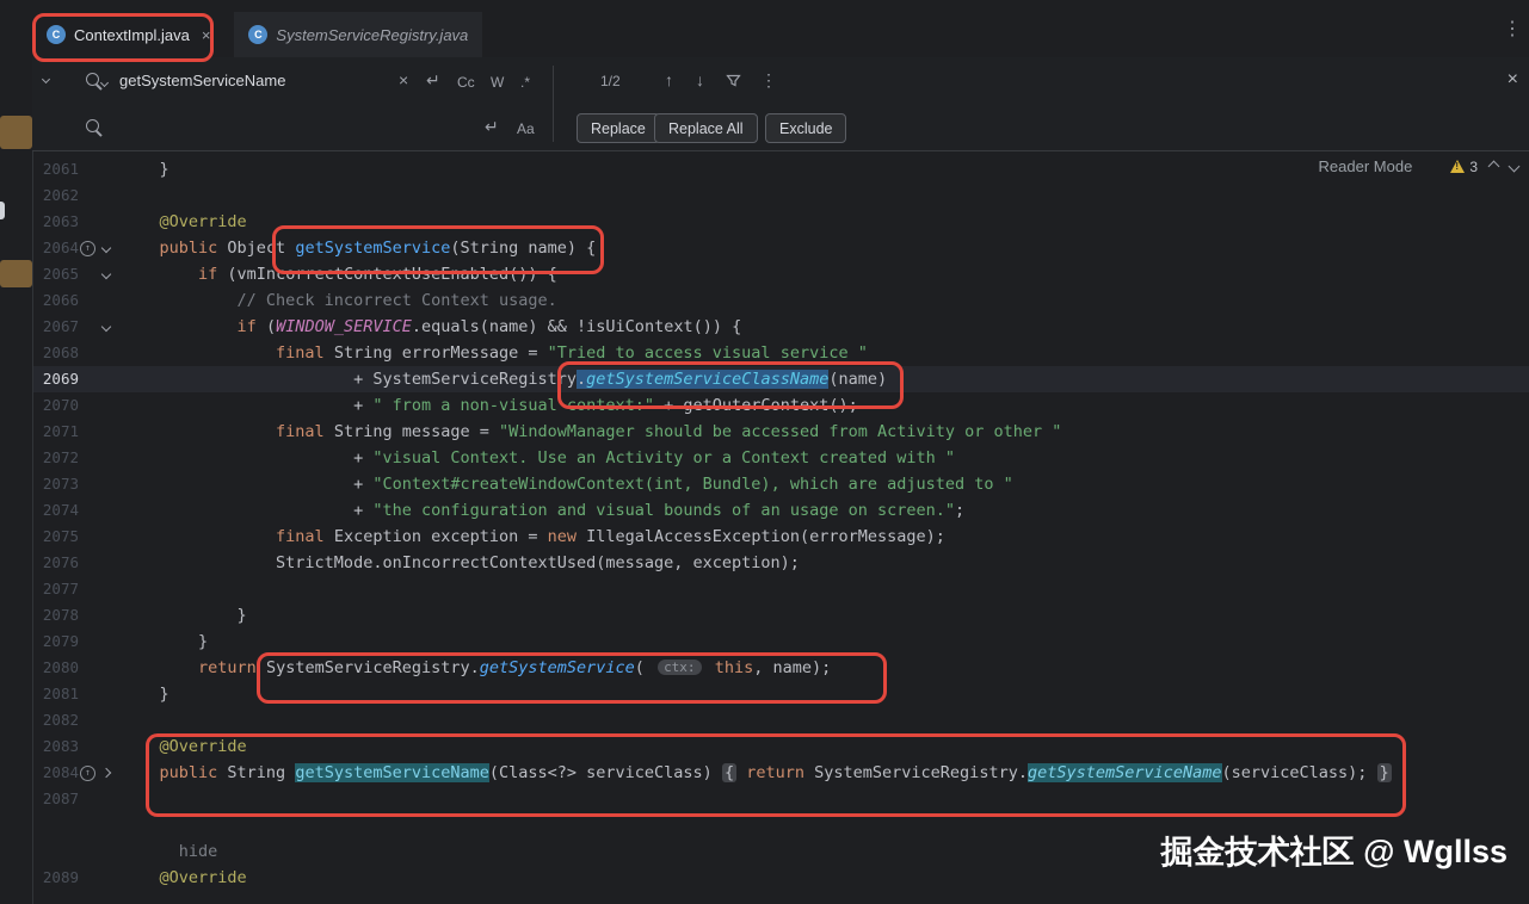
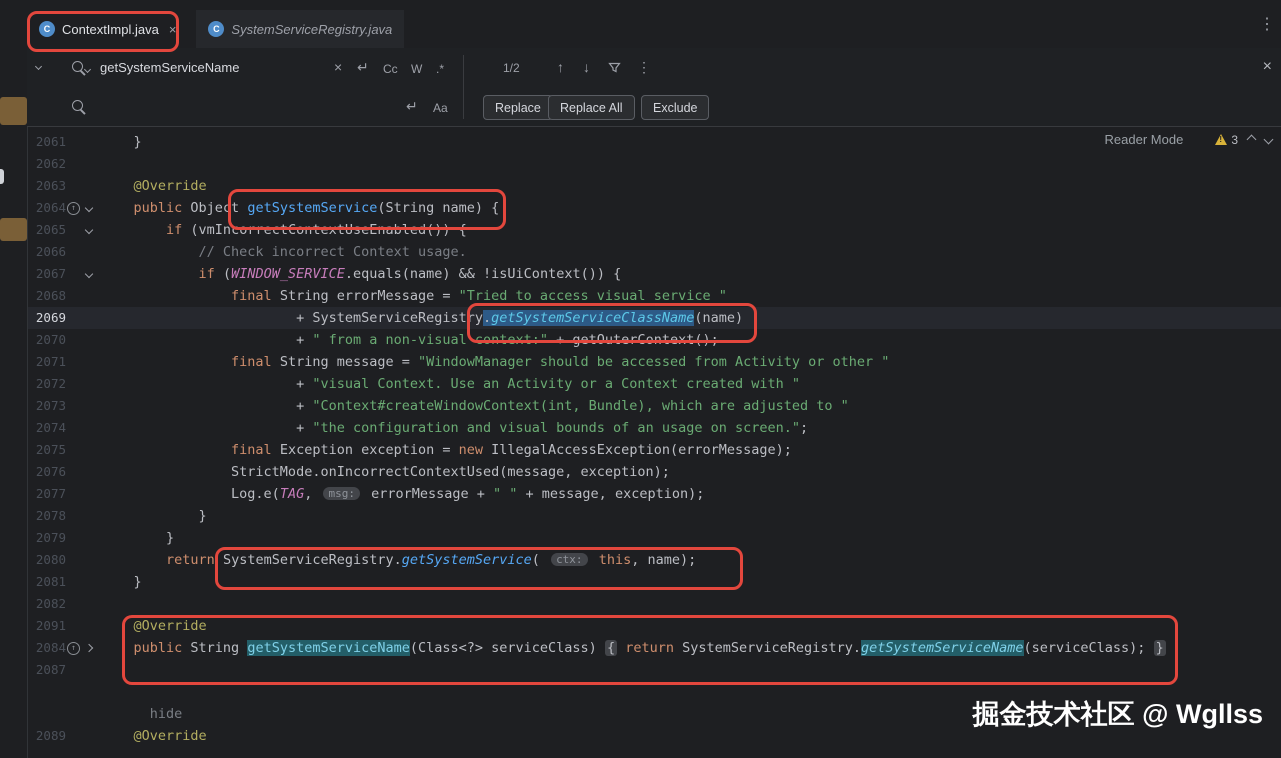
  C
  ContextImpl.java
  ×
  C
  SystemServiceRegistry.java
  ⋮
  getSystemServiceName
  ×
  ↵
  Cc
  W
  .*
  1/2
  ↑
  ↓
  ⋮
  ×
  ↵
  Aa
  Replace
  Replace All
  Exclude
  Reader Mode
  !
  3
  2061
  }
  2062
  2063
  @Override
  2064
  ↑
  public Object getSystemService(String name) {
  2065
  if (vmIncorrectContextUseEnabled()) {
  2066
  // Check incorrect Context usage.
  2067
  if (WINDOW_SERVICE.equals(name) && !isUiContext()) {
  2068
  final String errorMessage = "Tried to access visual service "
  2069
  + SystemServiceRegistry.getSystemServiceClassName(name)
  2070
  + " from a non-visual context:" + getOuterContext();
  2071
  final String message = "WindowManager should be accessed from Activity or other "
  2072
  + "visual Context. Use an Activity or a Context created with "
  2073
  + "Context#createWindowContext(int, Bundle), which are adjusted to "
  2074
  + "the configuration and visual bounds of an usage on screen.";
  2075
  final Exception exception = new IllegalAccessException(errorMessage);
  2076
  StrictMode.onIncorrectContextUsed(message, exception);
  2077
+ Log.e(TAG, msg: errorMessage + " " + message, exception);
  2078
  }
  2079
  }
  2080
  return SystemServiceRegistry.getSystemService( ctx: this, name);
  2081
  }
  2082
- 2083
+ 2091
  @Override
  2084
  ↑
  public String getSystemServiceName(Class<?> serviceClass) { return SystemServiceRegistry.getSystemServiceName(serviceClass); }
  2087
  hide
  2089
  @Override
  掘金技术社区 @ Wgllss
